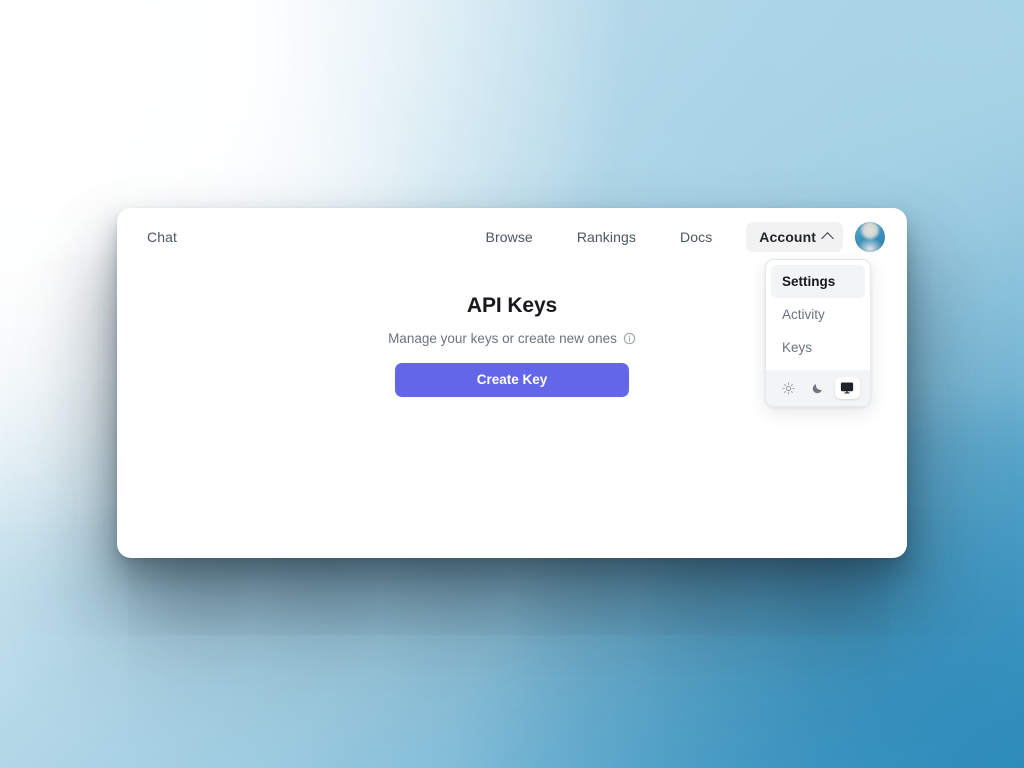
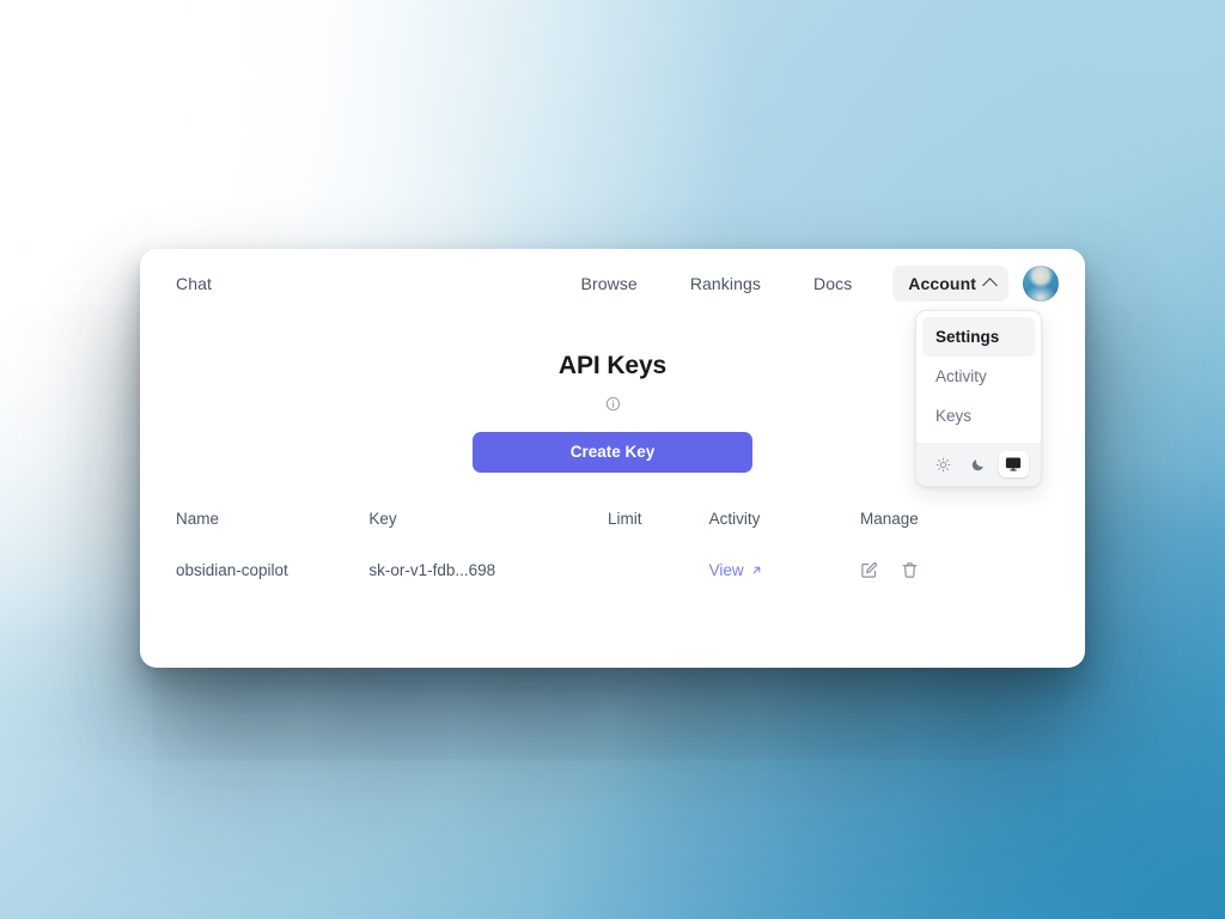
  Chat
  Browse
  Rankings
  Docs
  Account
  Settings
  Activity
  Keys
  API Keys
- Manage your keys or create new ones
  Create Key
+ Name	Key	Limit	Activity	Manage
+ obsidian-copilot	sk-or-v1-fdb...698		View
